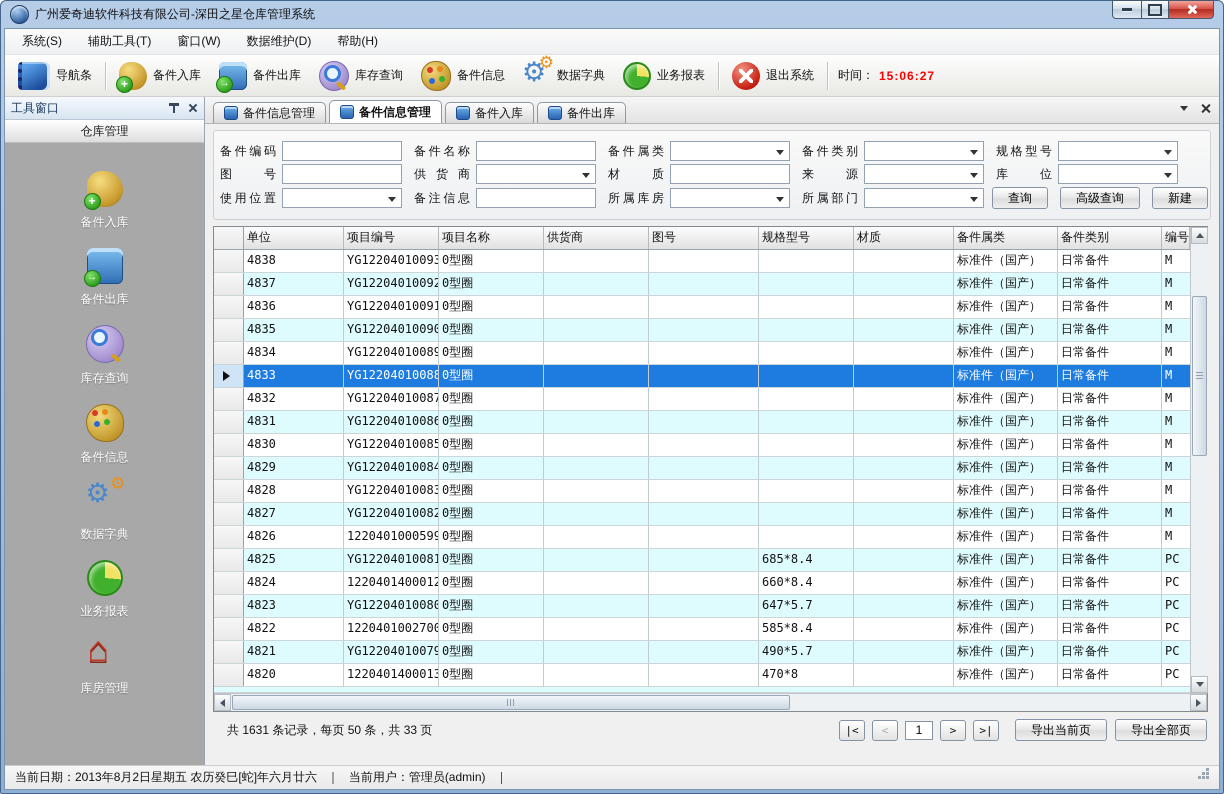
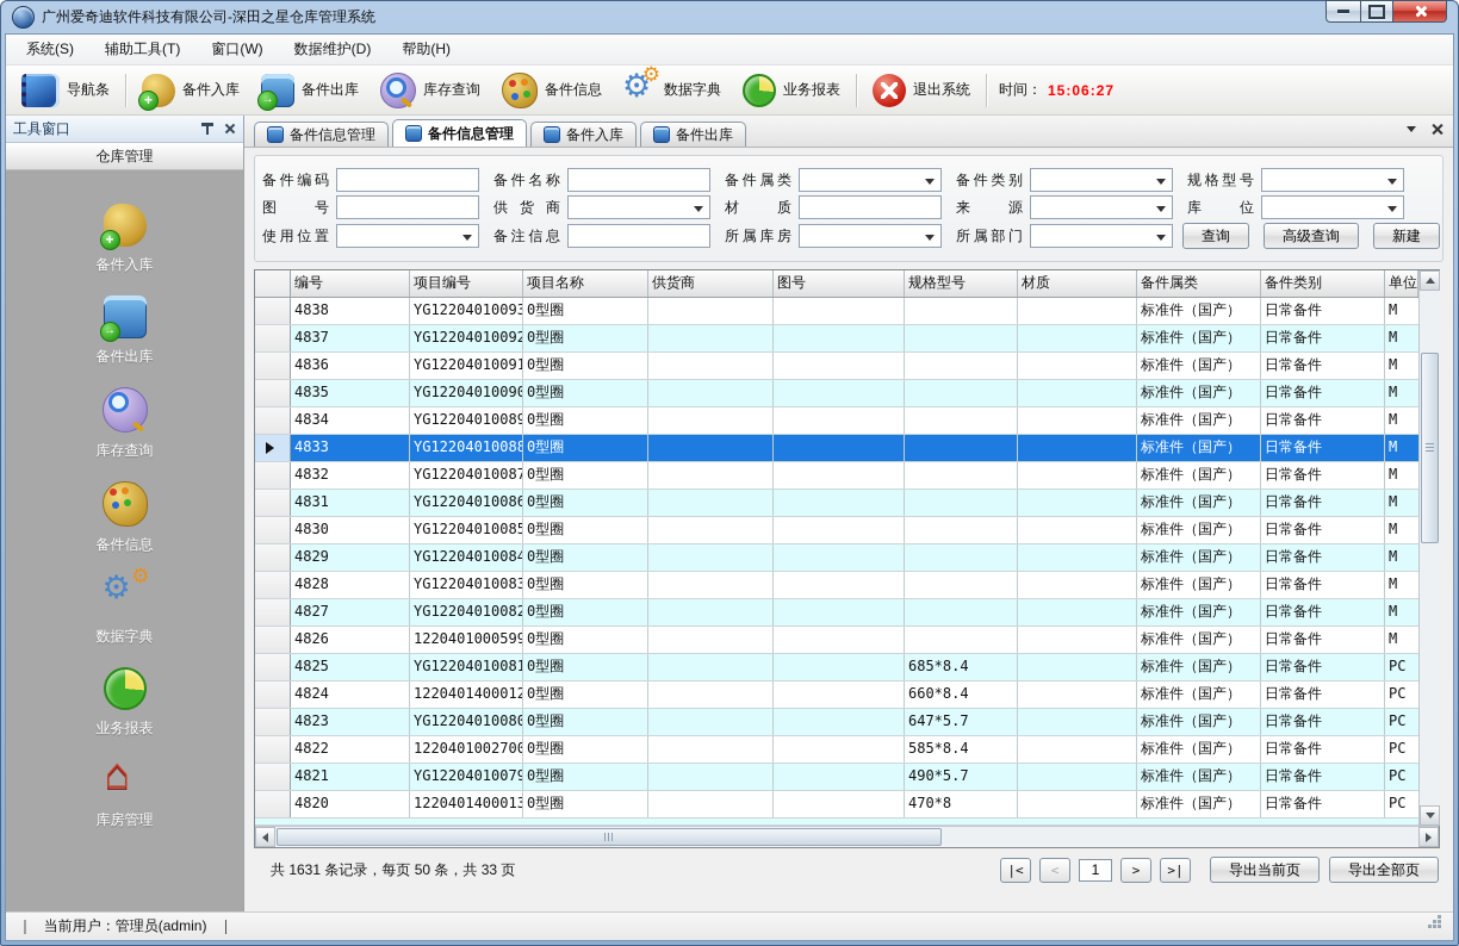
  广州爱奇迪软件科技有限公司-深田之星仓库管理系统
  系统(S)
  辅助工具(T)
  窗口(W)
  数据维护(D)
  帮助(H)
  导航条
  备件入库
  备件出库
  库存查询
  备件信息
  数据字典
  业务报表
  退出系统
  时间：
  15:06:27
  工具窗口
  仓库管理
  备件入库
  备件出库
  库存查询
  备件信息
  数据字典
  业务报表
  库房管理
  备件信息管理
  备件信息管理
  备件入库
  备件出库
  备件编码
  备件名称
  备件属类
  备件类别
  规格型号
  图 号
  供 货 商
  材 质
  来 源
  库 位
  使用位置
  备注信息
  所属库房
  所属部门
  查询
  高级查询
  新建
- 单位
+ 编号
  项目编号
  项目名称
  供货商
  图号
  规格型号
  材质
  备件属类
  备件类别
- 编号
+ 单位
  4838
  YG12204010093
  0型圈
  标准件（国产）
  日常备件
  M
  4837
  YG12204010092
  0型圈
  标准件（国产）
  日常备件
  M
  4836
  YG12204010091
  0型圈
  标准件（国产）
  日常备件
  M
  4835
  YG12204010090
  0型圈
  标准件（国产）
  日常备件
  M
  4834
  YG12204010089
  0型圈
  标准件（国产）
  日常备件
  M
  4833
  YG12204010088
  0型圈
  标准件（国产）
  日常备件
  M
  4832
  YG12204010087
  0型圈
  标准件（国产）
  日常备件
  M
  4831
  YG12204010086
  0型圈
  标准件（国产）
  日常备件
  M
  4830
  YG12204010085
  0型圈
  标准件（国产）
  日常备件
  M
  4829
  YG12204010084
  0型圈
  标准件（国产）
  日常备件
  M
  4828
  YG12204010083
  0型圈
  标准件（国产）
  日常备件
  M
  4827
  YG12204010082
  0型圈
  标准件（国产）
  日常备件
  M
  4826
  1220401000599
  0型圈
  标准件（国产）
  日常备件
  M
  4825
  YG12204010081
  0型圈
  685*8.4
  标准件（国产）
  日常备件
  PC
  4824
  1220401400012
  0型圈
  660*8.4
  标准件（国产）
  日常备件
  PC
  4823
  YG12204010080
  0型圈
  647*5.7
  标准件（国产）
  日常备件
  PC
  4822
  1220401002700
  0型圈
  585*8.4
  标准件（国产）
  日常备件
  PC
  4821
  YG12204010079
  0型圈
  490*5.7
  标准件（国产）
  日常备件
  PC
  4820
  1220401400013
  0型圈
  470*8
  标准件（国产）
  日常备件
  PC
  共 1631 条记录，每页 50 条，共 33 页
  |<
  <
  1
  >
  >|
  导出当前页
  导出全部页
- 当前日期：2013年8月2日星期五 农历癸巳[蛇]年六月廿六
  ｜
  当前用户：管理员(admin)
  ｜
